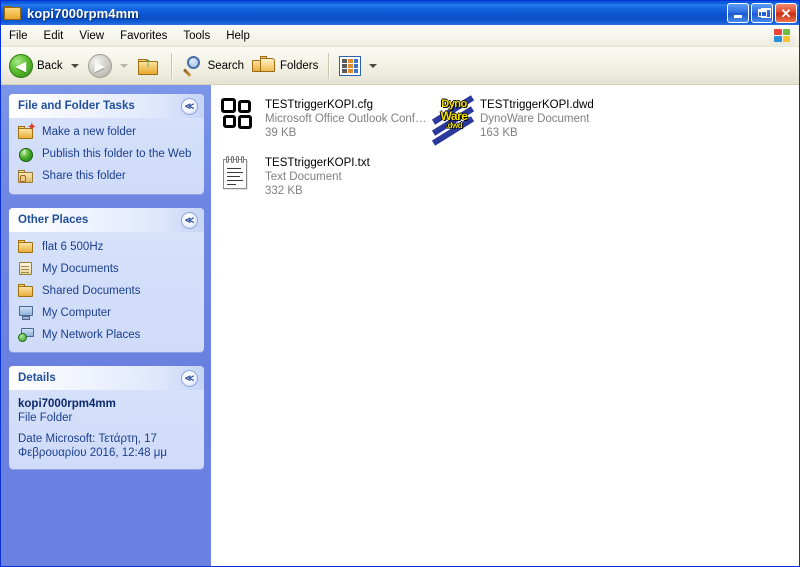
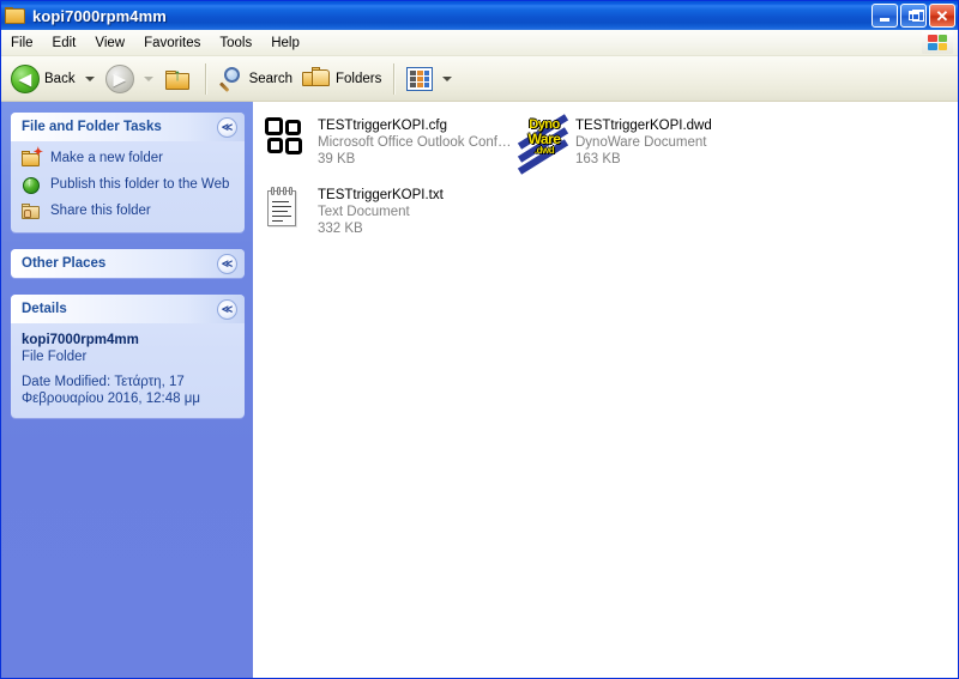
  kopi7000rpm4mm
  ✕
  File
  Edit
  View
  Favorites
  Tools
  Help
  ◀
  Back
  ▶
  ↑
  Search
  Folders
  File and Folder Tasks
  ≪
  ✦
  Make a new folder
  ↑
  Publish this folder to the Web
  Share this folder
  Other Places
  ≪
- flat 6 500Hz
- My Documents
- Shared Documents
- My Computer
- My Network Places
  Details
  ≪
  kopi7000rpm4mm
  File Folder
- Date Microsoft: Τετάρτη, 17 Φεβρουαρίου 2016, 12:48 μμ
+ Date Modified: Τετάρτη, 17 Φεβρουαρίου 2016, 12:48 μμ
  TESTtriggerKOPI.cfg
  Microsoft Office Outlook Confi...
  39 KB
  Dyno
  Ware
  .dwd
  TESTtriggerKOPI.dwd
  DynoWare Document
  163 KB
  TESTtriggerKOPI.txt
  Text Document
  332 KB
